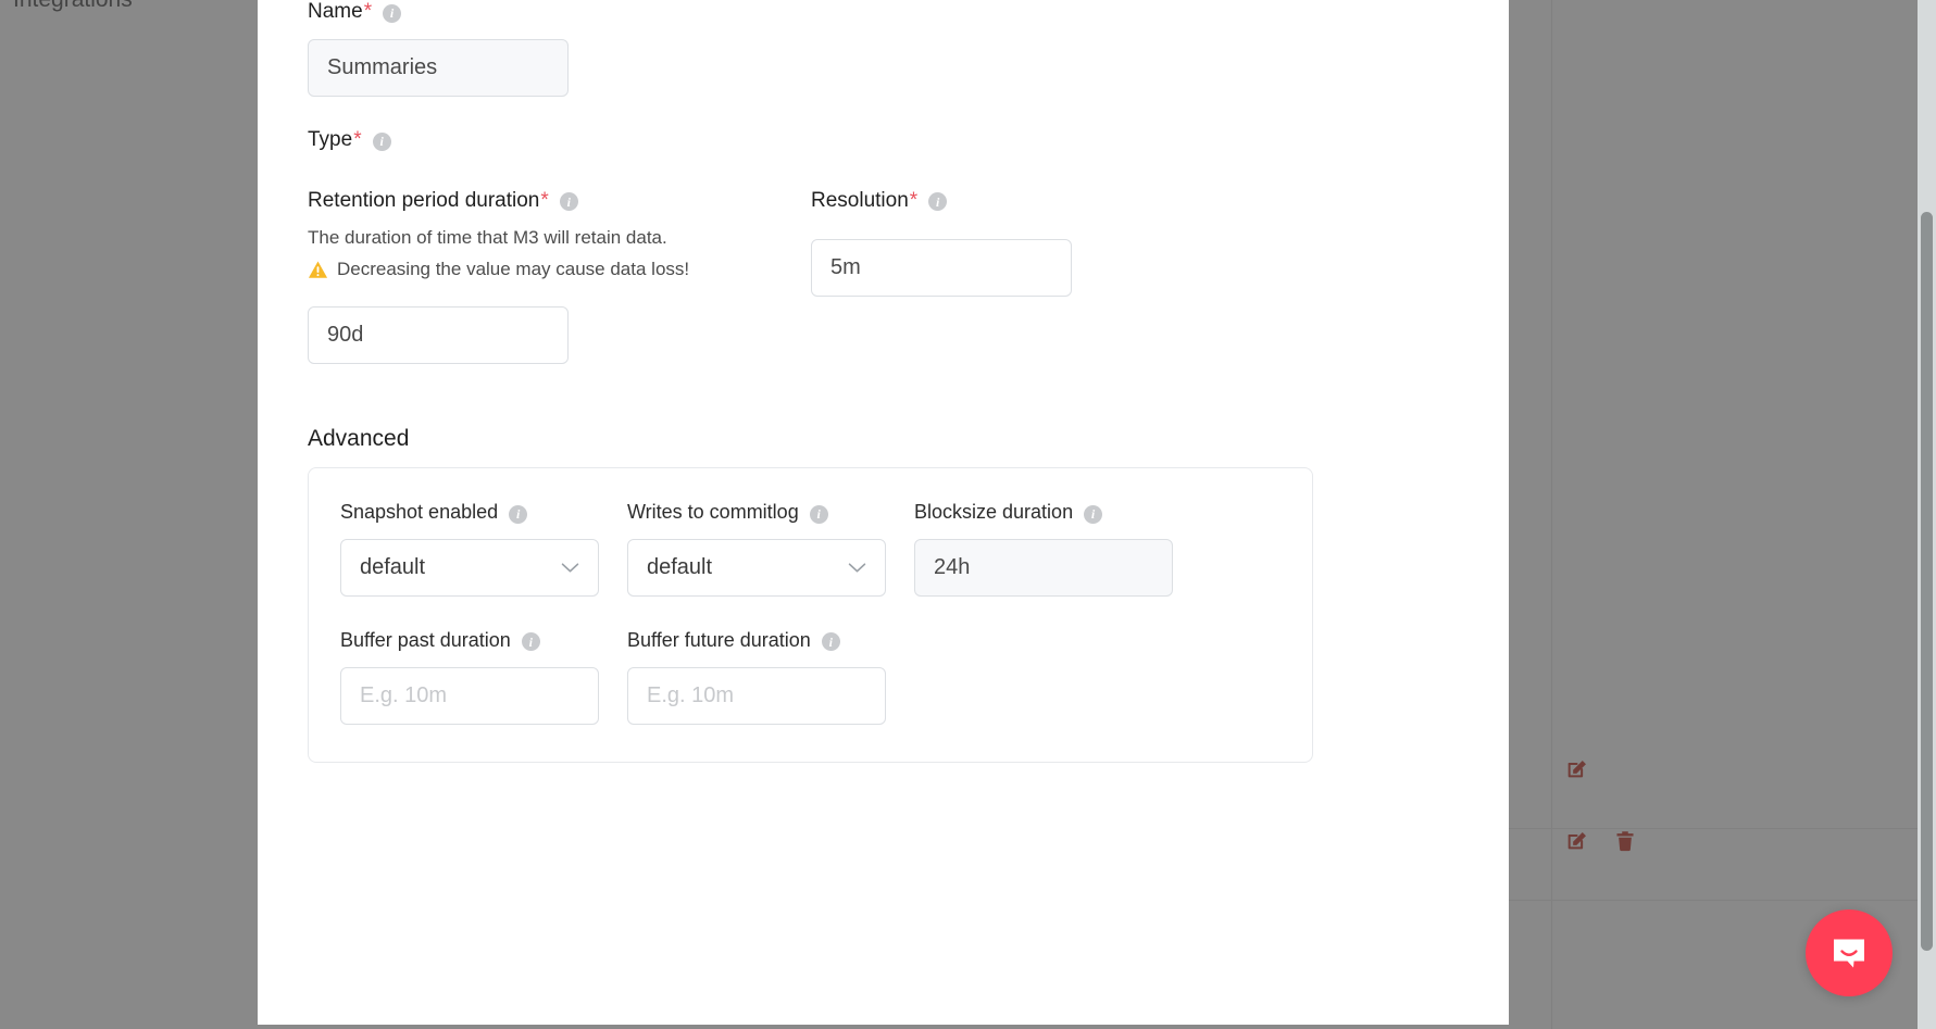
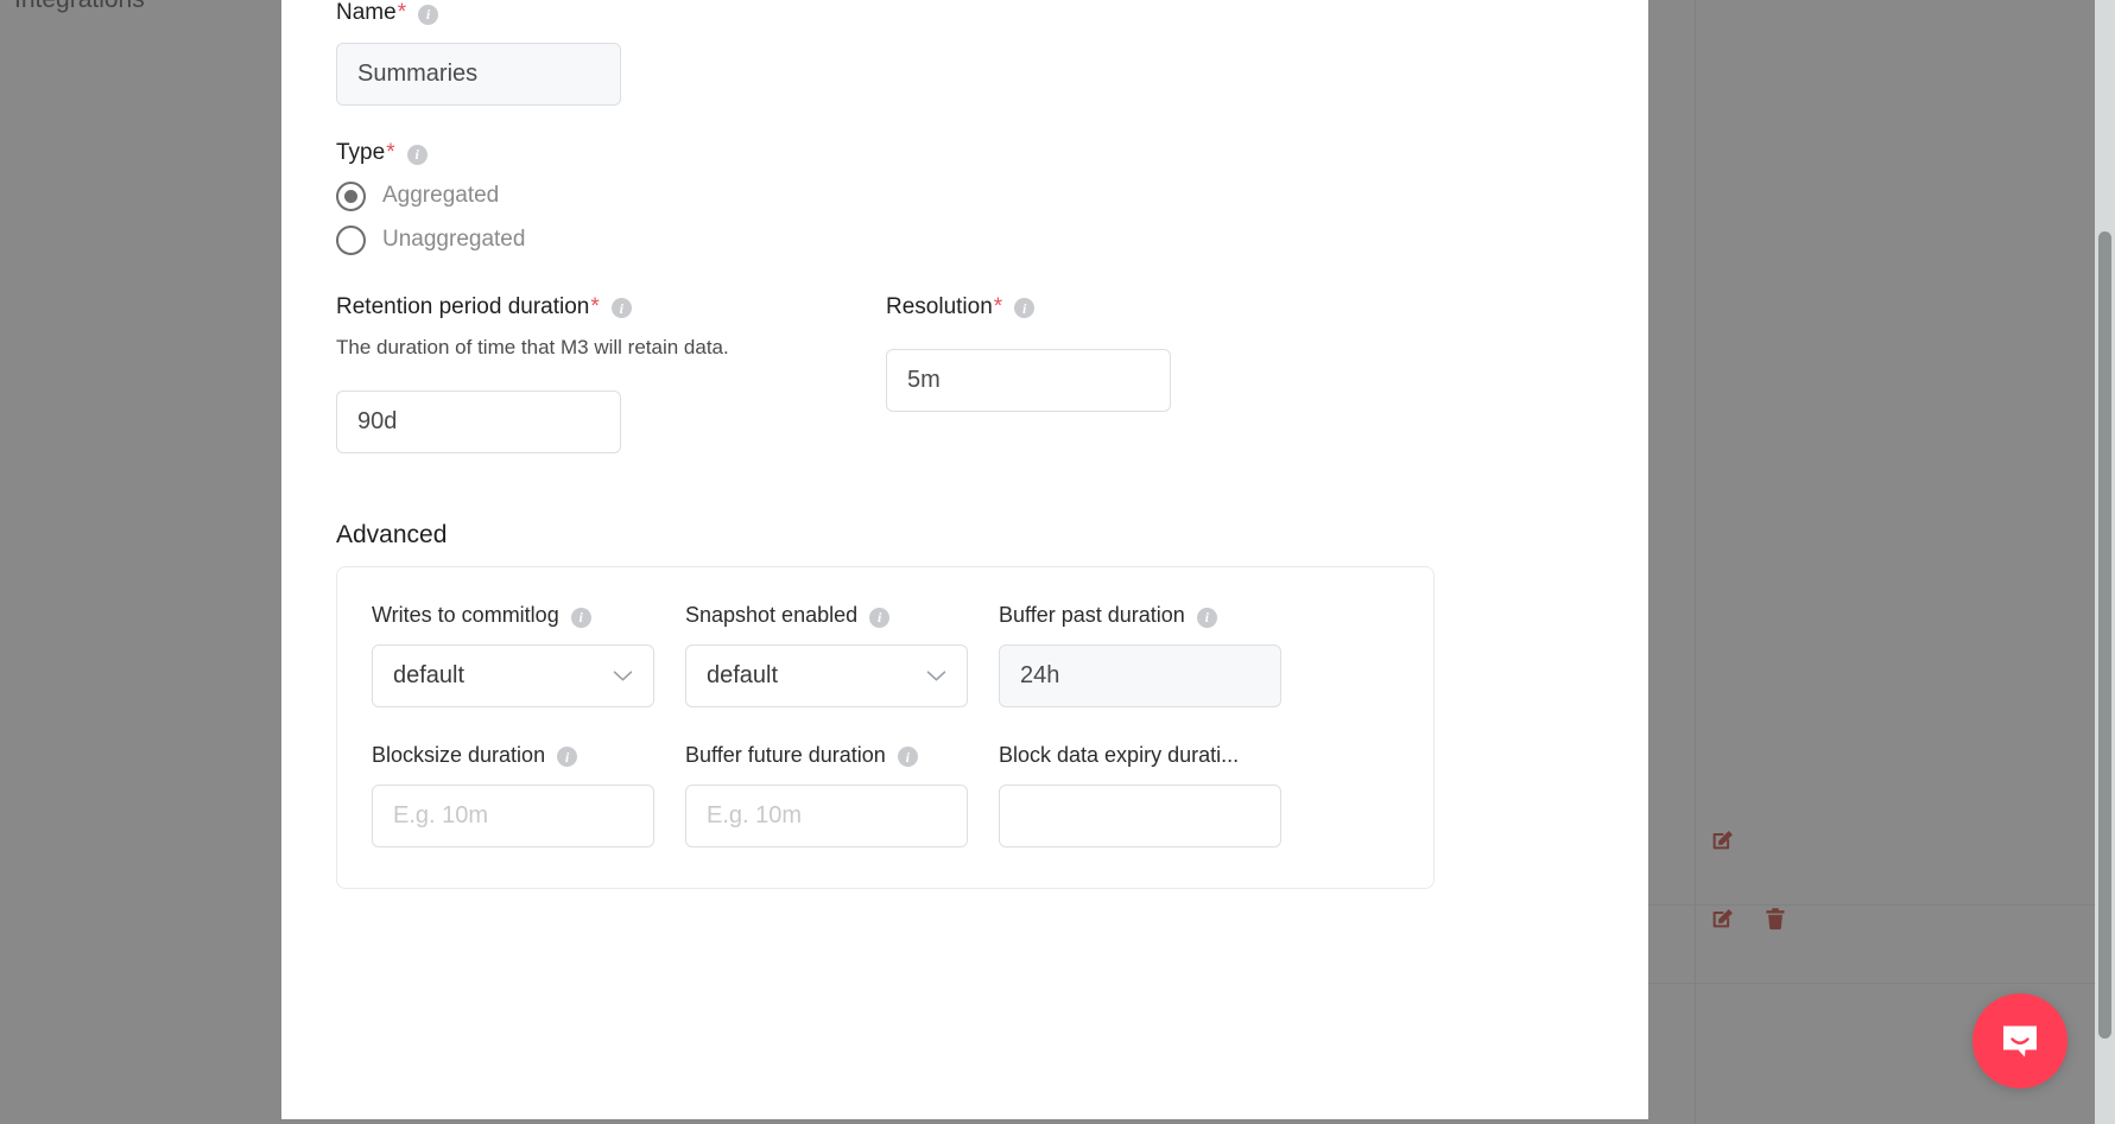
  Name
  *
  i
  Summaries
  Type
  *
  i
+ Aggregated
+ Unaggregated
  Retention period duration
  *
  i
  The duration of time that M3 will retain data.
- Decreasing the value may cause data loss!
  90d
  Resolution
  *
  i
  5m
  Advanced
- Snapshot enabled
+ Writes to commitlog
  i
  default
- Writes to commitlog
+ Snapshot enabled
  i
  default
- Blocksize duration
+ Buffer past duration
  i
  24h
- Buffer past duration
+ Blocksize duration
  i
  E.g. 10m
  Buffer future duration
  i
  E.g. 10m
+ Block data expiry durati...
